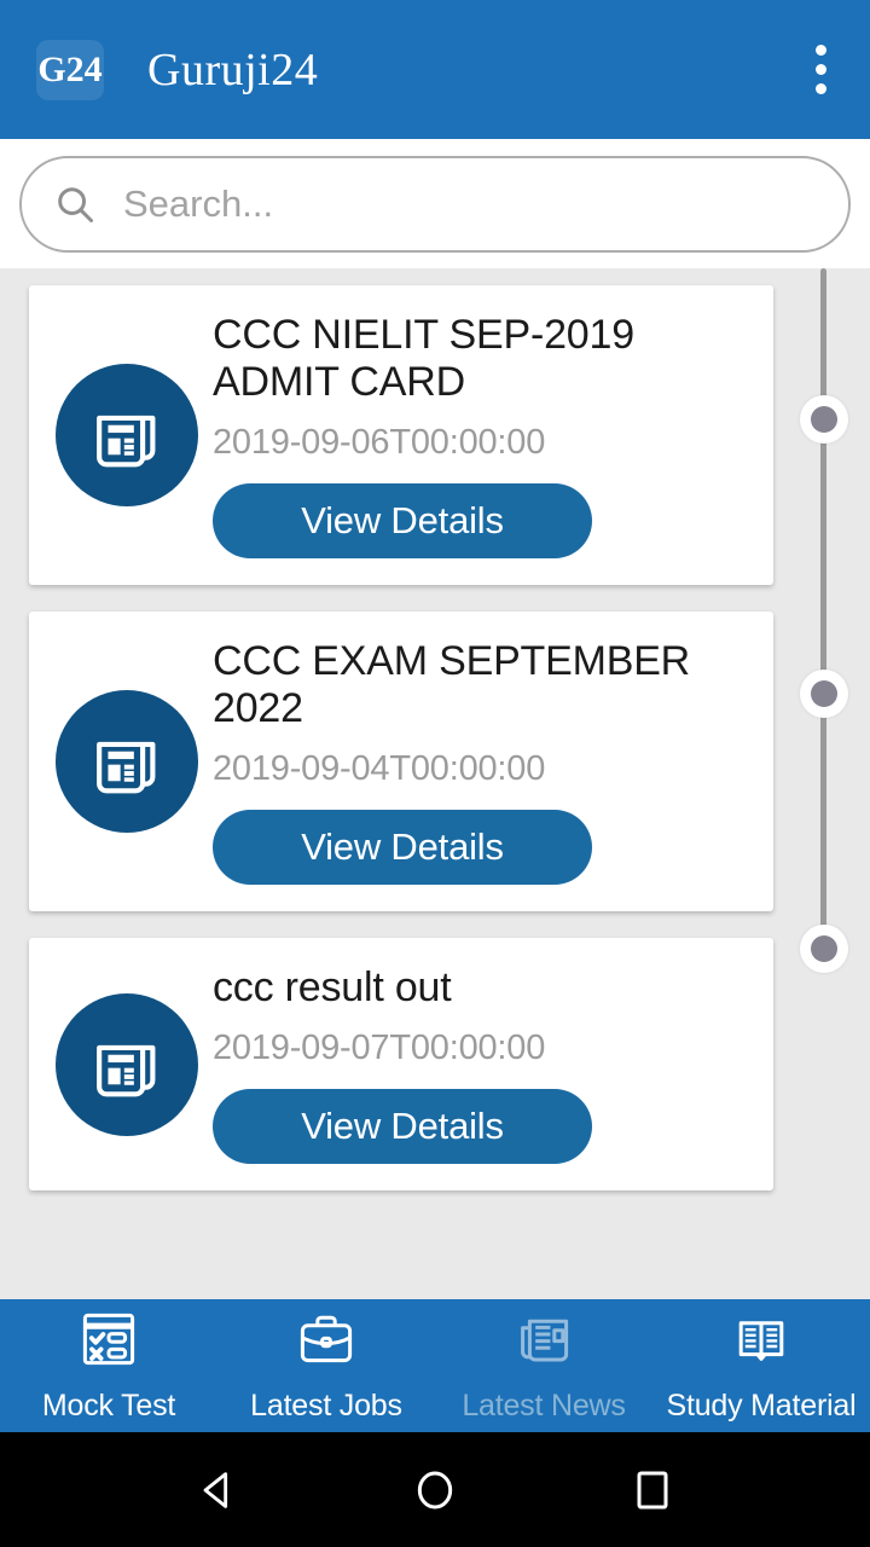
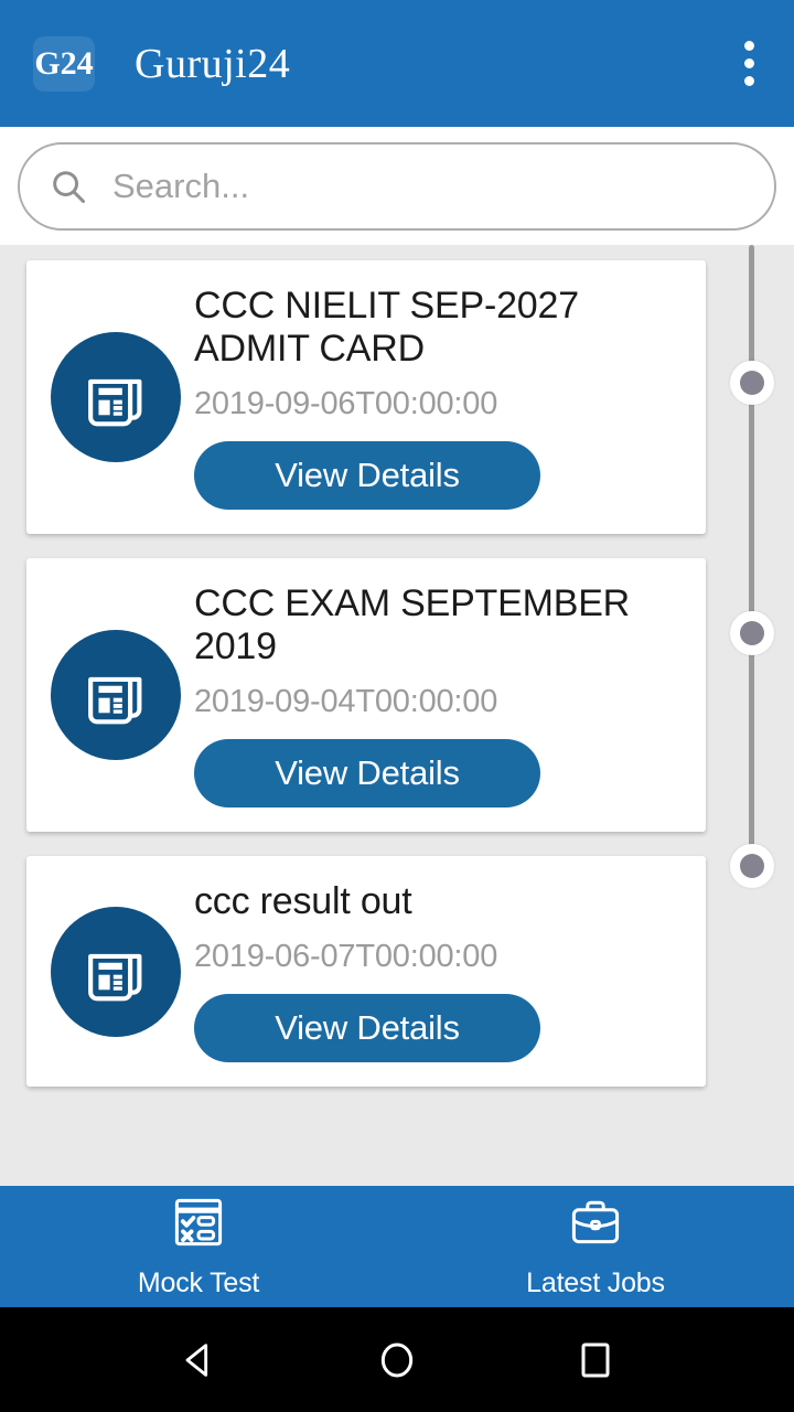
  G24
  Guruji24
  Search...
- CCC NIELIT SEP-2019 ADMIT CARD
+ CCC NIELIT SEP-2027 ADMIT CARD
  2019-09-06T00:00:00
  View Details
- CCC EXAM SEPTEMBER 2022
+ CCC EXAM SEPTEMBER 2019
  2019-09-04T00:00:00
  View Details
  ccc result out
- 2019-09-07T00:00:00
+ 2019-06-07T00:00:00
  View Details
  Mock Test
  Latest Jobs
- Latest News
- Study Material
